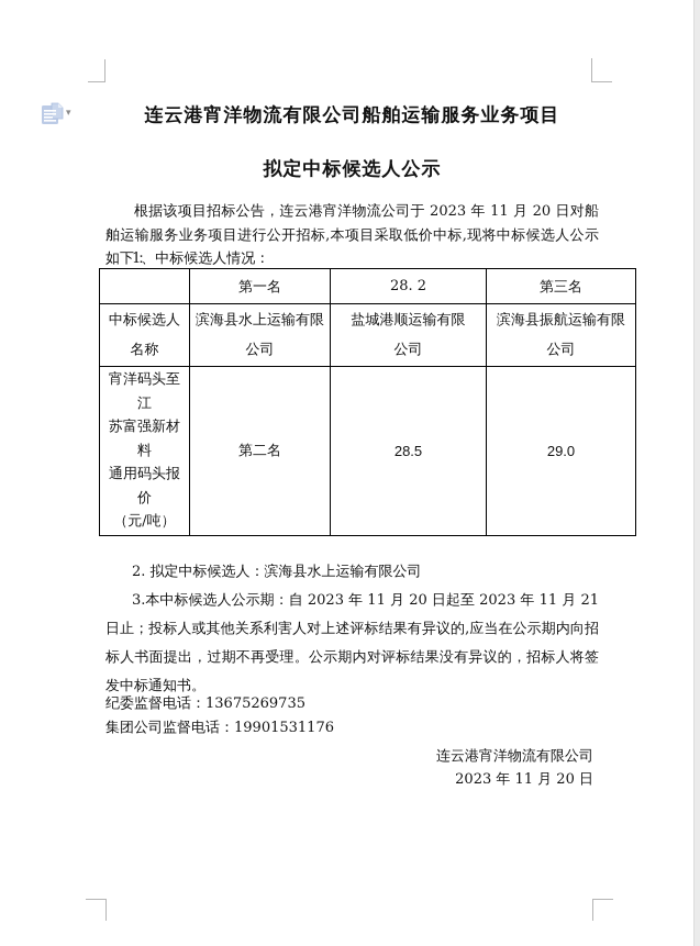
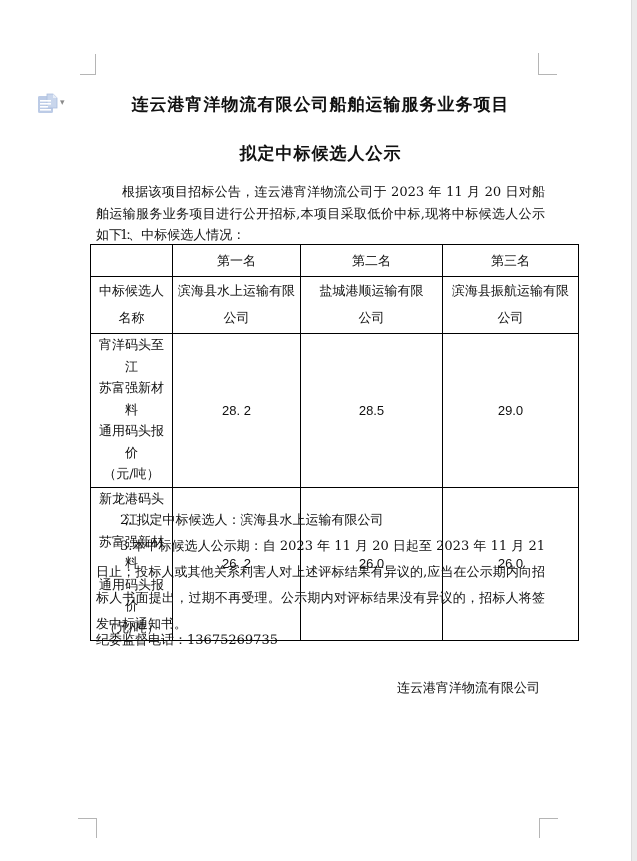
  ▾
  连云港宵洋物流有限公司船舶运输服务业务项目
  拟定中标候选人公示
  根据该项目招标公告，连云港宵洋物流公司于 2023 年 11 月 20 日对船舶运输服务业务项目进行公开招标,本项目采取低价中标,现将中标候选人公示如下：
  1、中标候选人情况：
- 	第一名	28. 2	第三名
+ 	第一名	第二名	第三名
  中标候选人 名称	滨海县水上运输有限 公司	盐城港顺运输有限 公司	滨海县振航运输有限 公司
- 宵洋码头至江 苏富强新材料 通用码头报价 （元/吨）	第二名	28.5	29.0
+ 宵洋码头至江 苏富强新材料 通用码头报价 （元/吨）	28. 2	28.5	29.0
+ 新龙港码头江 苏富强新材料 通用码头报价 （元/吨）	26. 2	26.0	26.0
  2. 拟定中标候选人：滨海县水上运输有限公司
  3.本中标候选人公示期：自 2023 年 11 月 20 日起至 2023 年 11 月 21 日止；投标人或其他关系利害人对上述评标结果有异议的,应当在公示期内向招标人书面提出，过期不再受理。公示期内对评标结果没有异议的，招标人将签发中标通知书。
  纪委监督电话：13675269735
- 集团公司监督电话：19901531176
  连云港宵洋物流有限公司
- 2023 年 11 月 20 日
